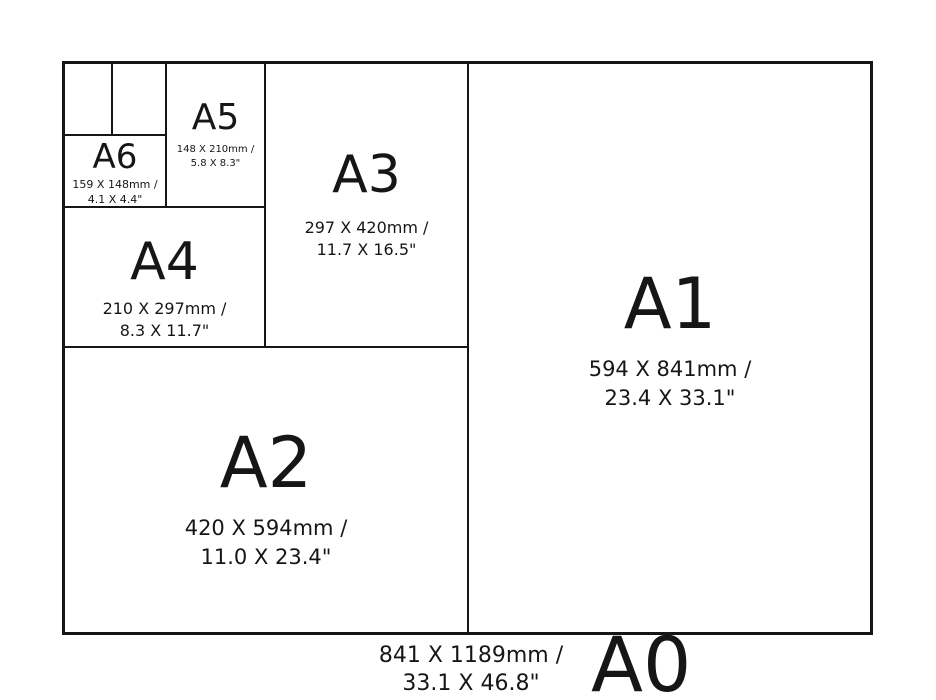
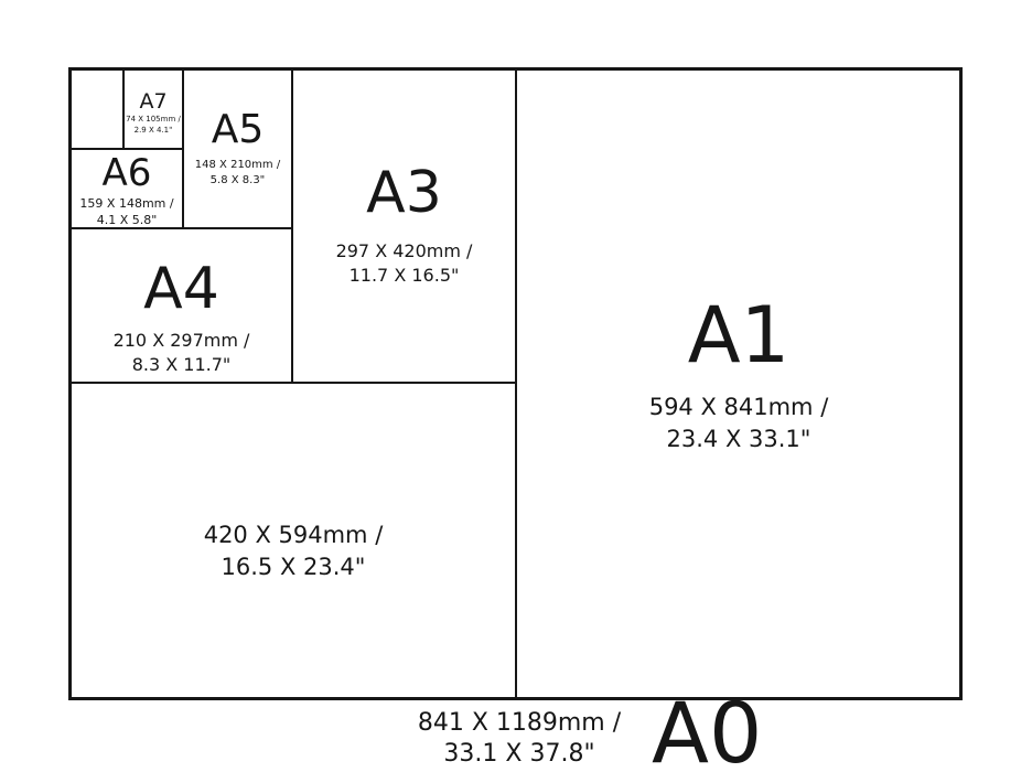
+ A7
+ 74 X 105mm /
+ 2.9 X 4.1"
  A6
  159 X 148mm /
- 4.1 X 4.4"
+ 4.1 X 5.8"
  A5
  148 X 210mm /
  5.8 X 8.3"
  A4
  210 X 297mm /
  8.3 X 11.7"
  A3
  297 X 420mm /
  11.7 X 16.5"
- A2
  420 X 594mm /
- 11.0 X 23.4"
+ 16.5 X 23.4"
  A1
  594 X 841mm /
  23.4 X 33.1"
  841 X 1189mm /
- 33.1 X 46.8"
+ 33.1 X 37.8"
  A0
